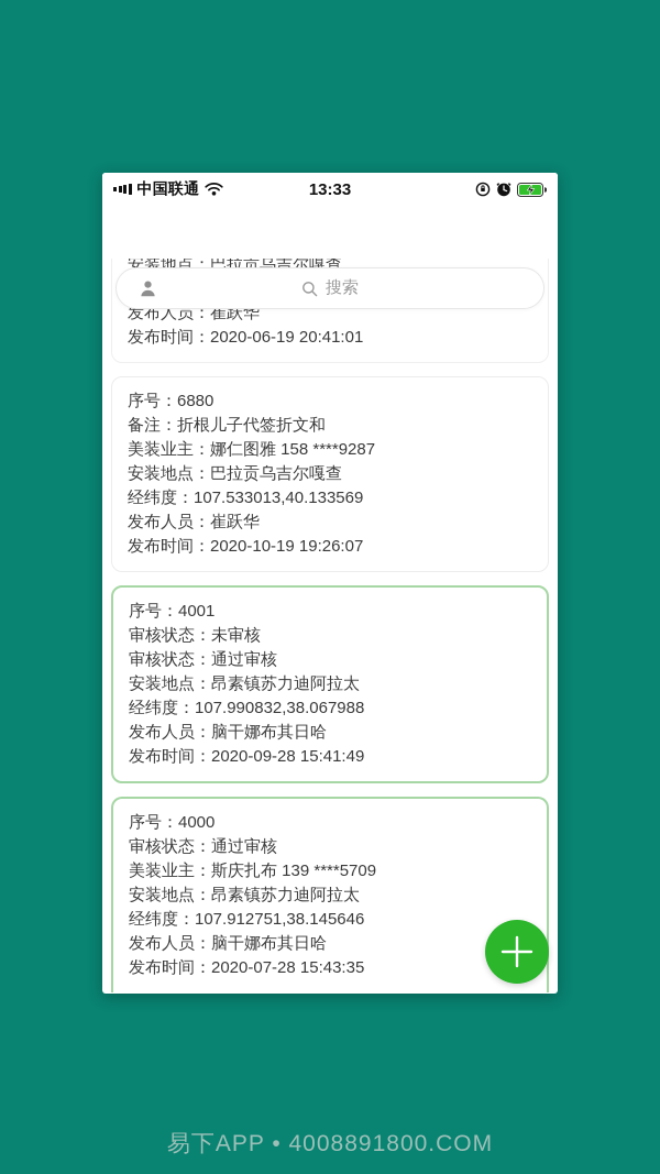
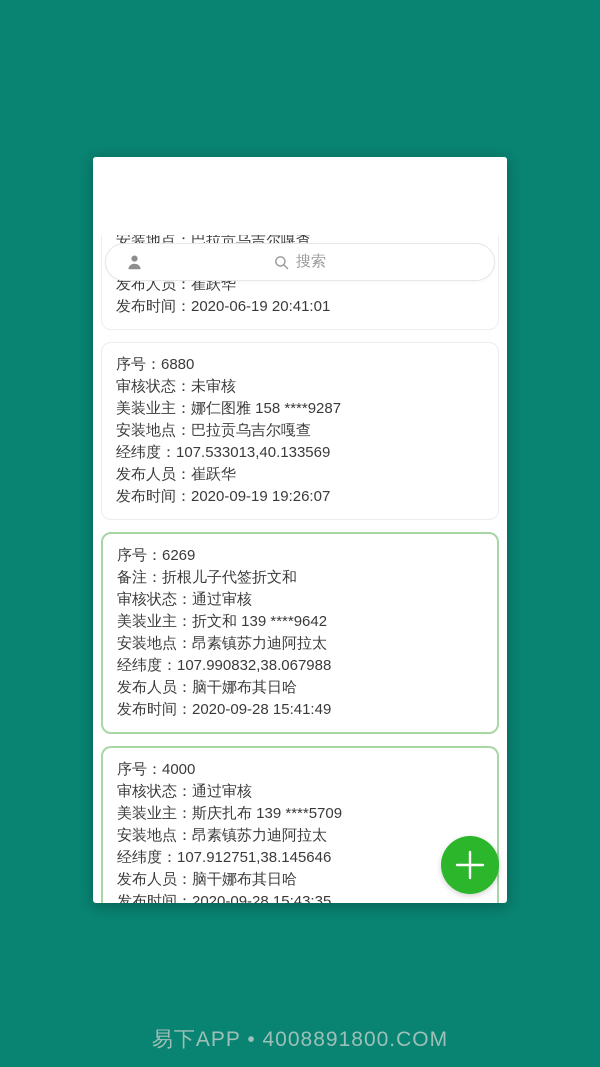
  安装地点：巴拉贡乌吉尔嘎查
  发布人员：崔跃华
  发布时间：2020-06-19 20:41:01
  序号：6880
- 备注：折根儿子代签折文和
+ 审核状态：未审核
  美装业主：娜仁图雅 158 ****9287
  安装地点：巴拉贡乌吉尔嘎查
  经纬度：107.533013,40.133569
  发布人员：崔跃华
- 发布时间：2020-10-19 19:26:07
+ 发布时间：2020-09-19 19:26:07
- 序号：4001
+ 序号：6269
- 审核状态：未审核
+ 备注：折根儿子代签折文和
  审核状态：通过审核
+ 美装业主：折文和 139 ****9642
  安装地点：昂素镇苏力迪阿拉太
  经纬度：107.990832,38.067988
  发布人员：脑干娜布其日哈
  发布时间：2020-09-28 15:41:49
  序号：4000
  审核状态：通过审核
  美装业主：斯庆扎布 139 ****5709
  安装地点：昂素镇苏力迪阿拉太
  经纬度：107.912751,38.145646
  发布人员：脑干娜布其日哈
- 发布时间：2020-07-28 15:43:35
+ 发布时间：2020-09-28 15:43:35
- 13:33
- 中国联通
  搜索
  易下APP • 4008891800.COM
